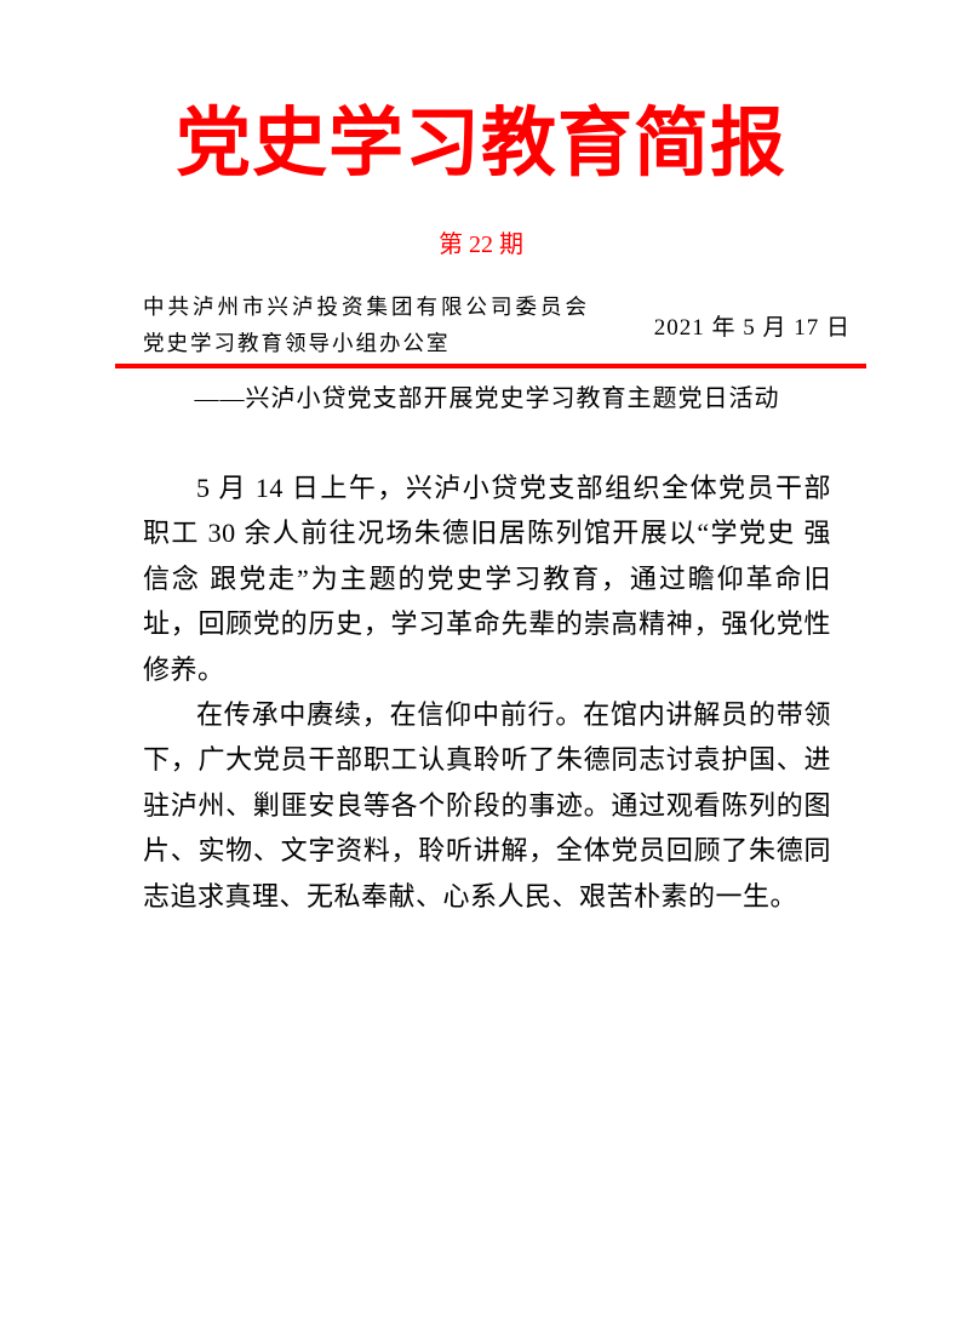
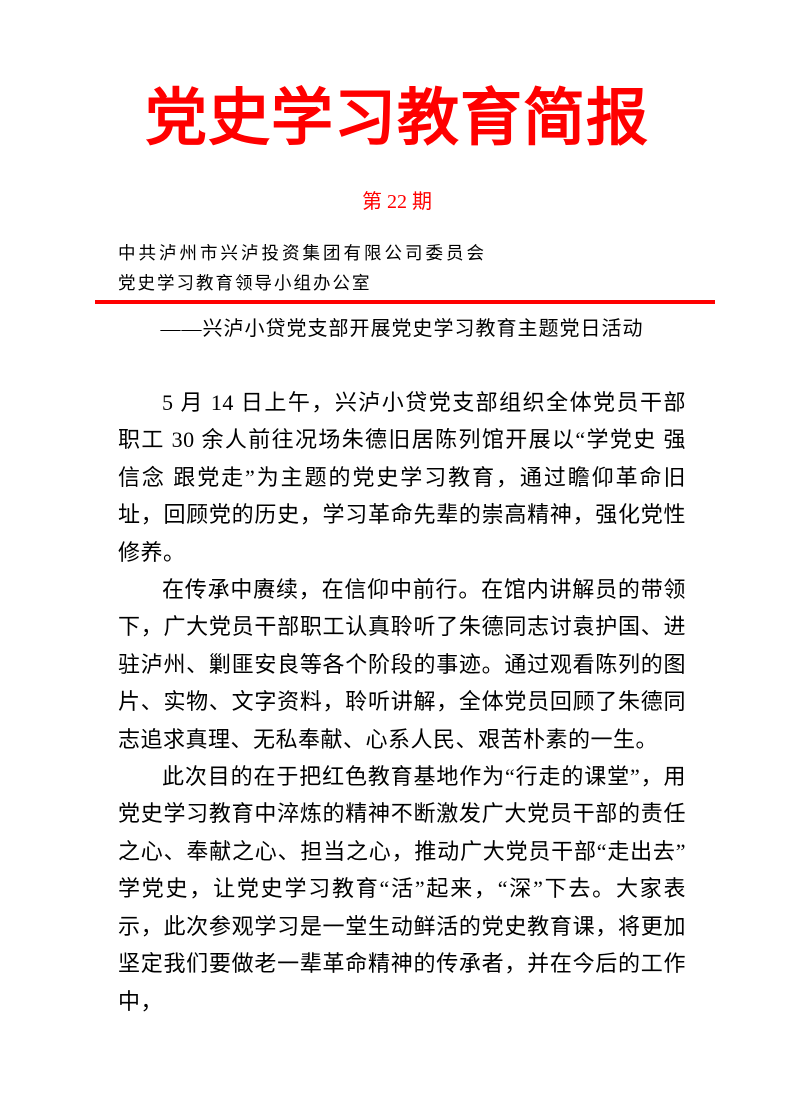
  党史学习教育简报
  第 22 期
  中共泸州市兴泸投资集团有限公司委员会
  党史学习教育领导小组办公室
- 2021 年 5 月 17 日
  ——兴泸小贷党支部开展党史学习教育主题党日活动
  5 月 14 日上午，兴泸小贷党支部组织全体党员干部职工 30 余人前往况场朱德旧居陈列馆开展以“学党史 强信念 跟党走”为主题的党史学习教育，通过瞻仰革命旧址，回顾党的历史，学习革命先辈的崇高精神，强化党性修养。
  在传承中赓续，在信仰中前行。在馆内讲解员的带领下，广大党员干部职工认真聆听了朱德同志讨袁护国、进驻泸州、剿匪安良等各个阶段的事迹。通过观看陈列的图片、实物、文字资料，聆听讲解，全体党员回顾了朱德同志追求真理、无私奉献、心系人民、艰苦朴素的一生。
+ 此次目的在于把红色教育基地作为“行走的课堂”，用党史学习教育中淬炼的精神不断激发广大党员干部的责任之心、奉献之心、担当之心，推动广大党员干部“走出去”学党史，让党史学习教育“活”起来，“深”下去。大家表示，此次参观学习是一堂生动鲜活的党史教育课，将更加坚定我们要做老一辈革命精神的传承者，并在今后的工作中，
